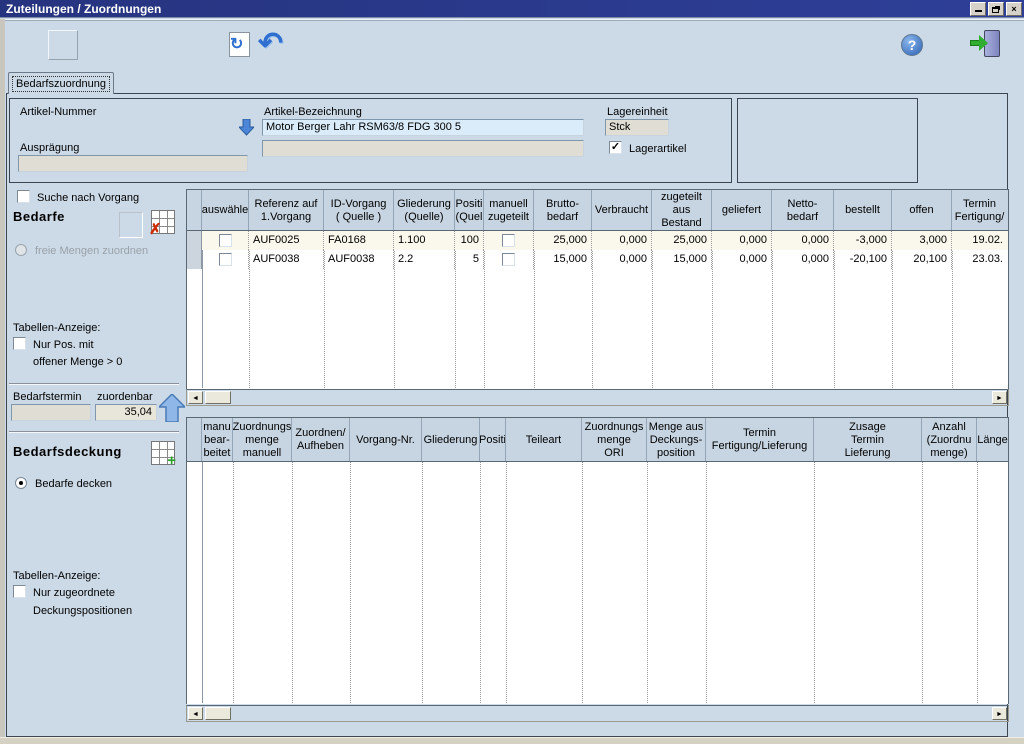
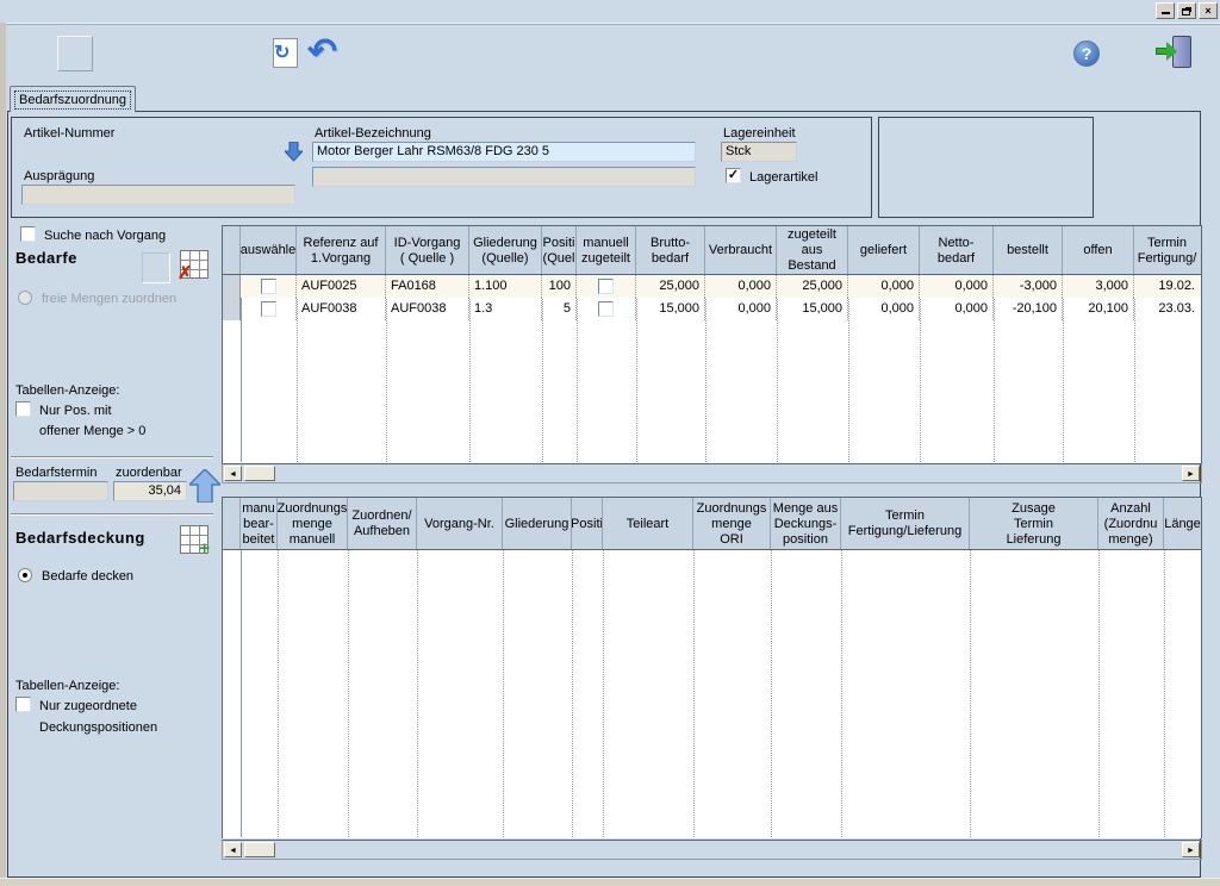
- Zuteilungen / Zuordnungen
  ×
  ↻
  ↶
  ?
  Bedarfszuordnung
  Artikel-Nummer
  Artikel-Bezeichnung
- Motor Berger Lahr RSM63/8 FDG 300 5
+ Motor Berger Lahr RSM63/8 FDG 230 5
  Ausprägung
  Lagereinheit
  Stck
  ✓
  Lagerartikel
  Suche nach Vorgang
  Bedarfe
  ✗
  freie Mengen zuordnen
  Tabellen-Anzeige:
  Nur Pos. mit
  offener Menge > 0
  Bedarfstermin
  zuordenbar
  35,04
  Bedarfsdeckung
  +
  Bedarfe decken
  Tabellen-Anzeige:
  Nur zugeordnete
  Deckungspositionen
  auswähle
  Referenz auf
  1.Vorgang
  ID-Vorgang
  ( Quelle )
  Gliederung
  (Quelle)
  Positi
  (Quel
  manuell
  zugeteilt
  Brutto-
  bedarf
  Verbraucht
  zugeteilt
  aus Bestand
  geliefert
  Netto-
  bedarf
  bestellt
  offen
  Termin
  Fertigung/
  AUF0025
  FA0168
  1.100
  100
  25,000
  0,000
  25,000
  0,000
  0,000
  -3,000
  3,000
  19.02.
  AUF0038
  AUF0038
- 2.2
+ 1.3
  5
  15,000
  0,000
  15,000
  0,000
  0,000
  -20,100
  20,100
  23.03.
  manu
  bear-
  beitet
  Zuordnungs
  menge
  manuell
  Zuordnen/
  Aufheben
  Vorgang-Nr.
  Gliederung
  Positi
  Teileart
  Zuordnungs
  menge
  ORI
  Menge aus
  Deckungs-
  position
  Termin
  Fertigung/Lieferung
  Zusage
  Termin
  Lieferung
  Anzahl
  (Zuordnu
  menge)
  Länge
